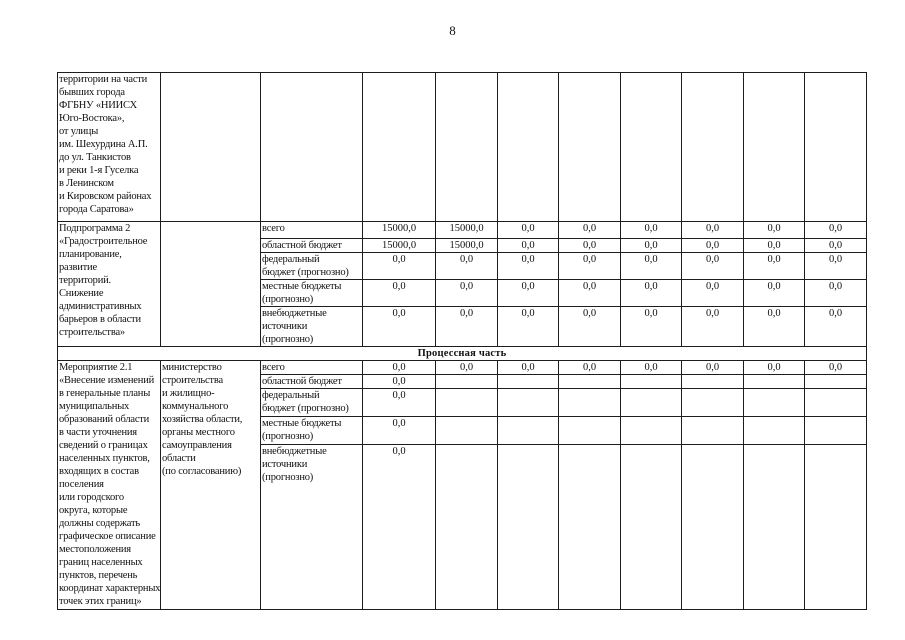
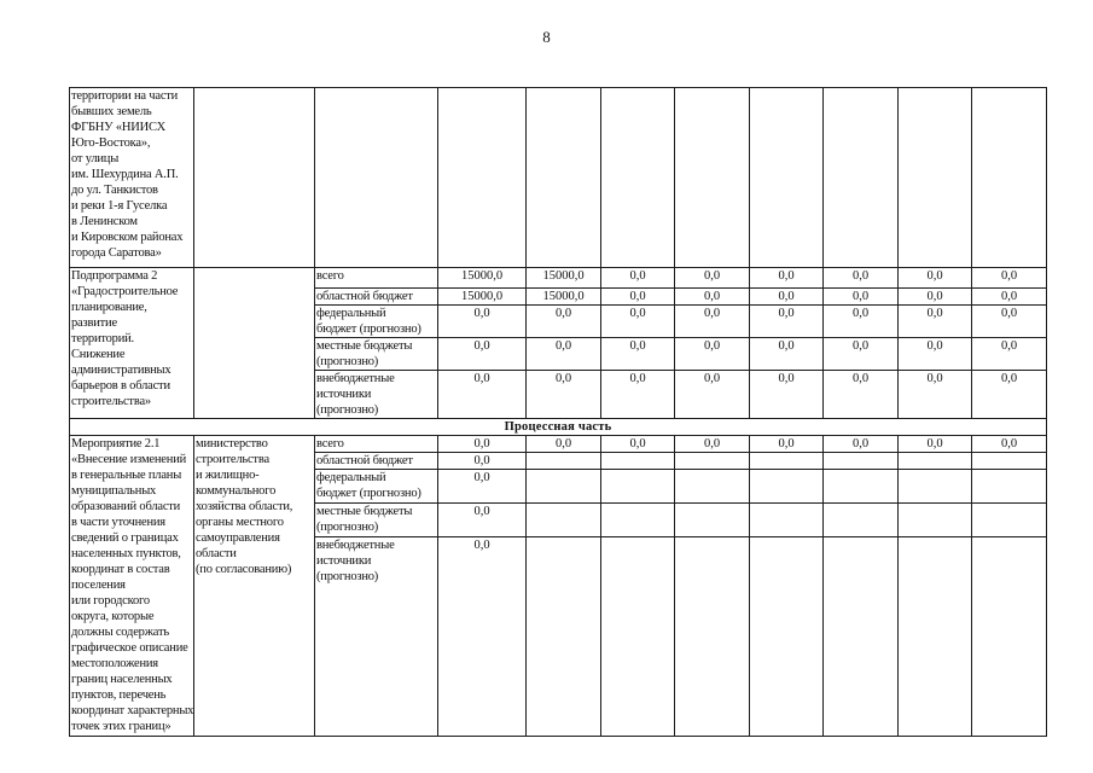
  8
- территории на части бывших города ФГБНУ «НИИСХ Юго-Востока», от улицы им. Шехурдина А.П. до ул. Танкистов и реки 1-я Гуселка в Ленинском и Кировском районах города Саратова»
+ территории на части бывших земель ФГБНУ «НИИСХ Юго-Востока», от улицы им. Шехурдина А.П. до ул. Танкистов и реки 1-я Гуселка в Ленинском и Кировском районах города Саратова»
  Подпрограмма 2 «Градостроительное планирование, развитие территорий. Снижение административных барьеров в области строительства»		всего	15000,0	15000,0	0,0	0,0	0,0	0,0	0,0	0,0
  областной бюджет	15000,0	15000,0	0,0	0,0	0,0	0,0	0,0	0,0
  федеральный бюджет (прогнозно)	0,0	0,0	0,0	0,0	0,0	0,0	0,0	0,0
  местные бюджеты (прогнозно)	0,0	0,0	0,0	0,0	0,0	0,0	0,0	0,0
  внебюджетные источники (прогнозно)	0,0	0,0	0,0	0,0	0,0	0,0	0,0	0,0
  Процессная часть
- Мероприятие 2.1 «Внесение изменений в генеральные планы муниципальных образований области в части уточнения сведений о границах населенных пунктов, входящих в состав поселения или городского округа, которые должны содержать графическое описание местоположения границ населенных пунктов, перечень координат характерных точек этих границ»	министерство строительства и жилищно- коммунального хозяйства области, органы местного самоуправления области (по согласованию)	всего	0,0	0,0	0,0	0,0	0,0	0,0	0,0	0,0
+ Мероприятие 2.1 «Внесение изменений в генеральные планы муниципальных образований области в части уточнения сведений о границах населенных пунктов, координат в состав поселения или городского округа, которые должны содержать графическое описание местоположения границ населенных пунктов, перечень координат характерных точек этих границ»	министерство строительства и жилищно- коммунального хозяйства области, органы местного самоуправления области (по согласованию)	всего	0,0	0,0	0,0	0,0	0,0	0,0	0,0	0,0
  областной бюджет	0,0
  федеральный бюджет (прогнозно)	0,0
  местные бюджеты (прогнозно)	0,0
  внебюджетные источники (прогнозно)	0,0
